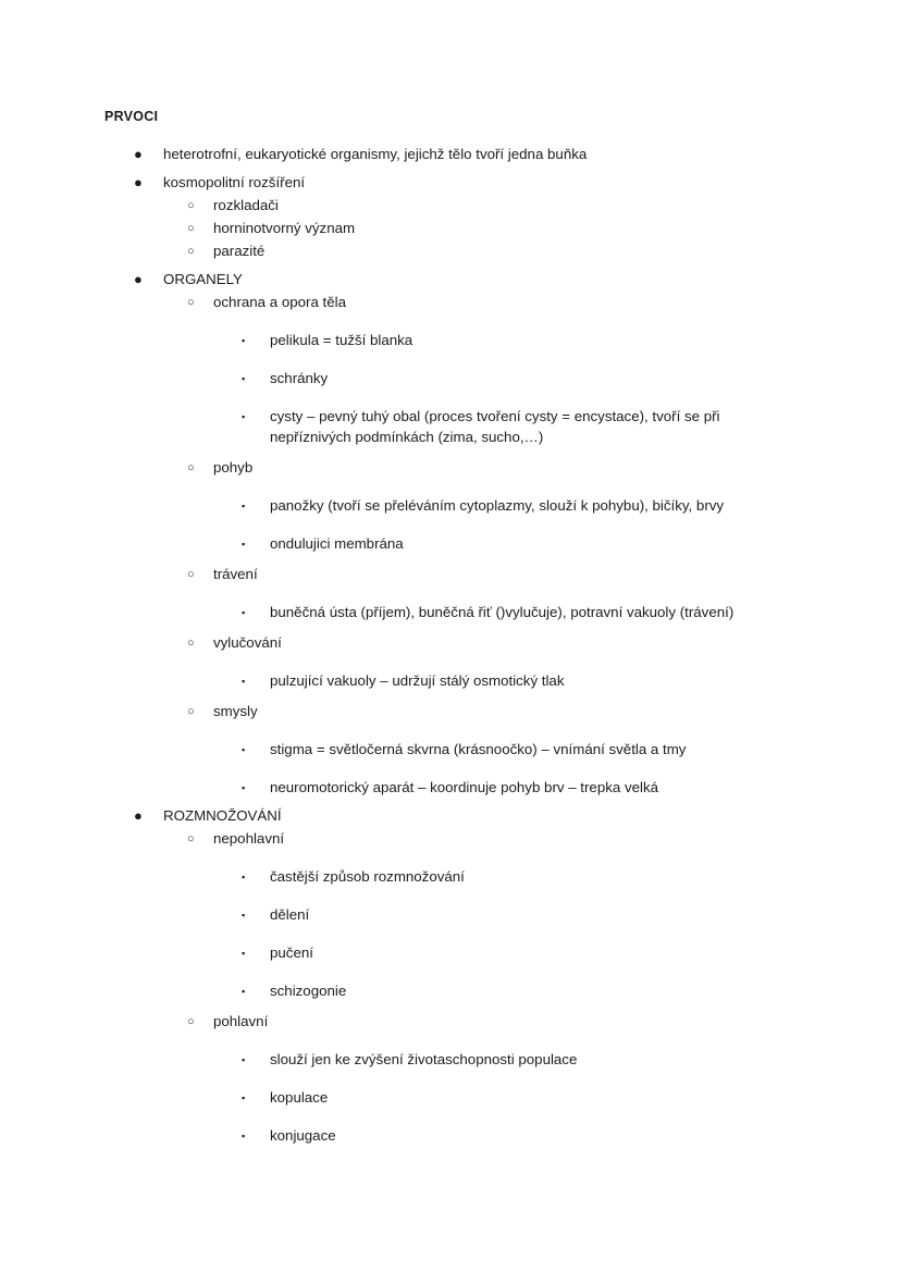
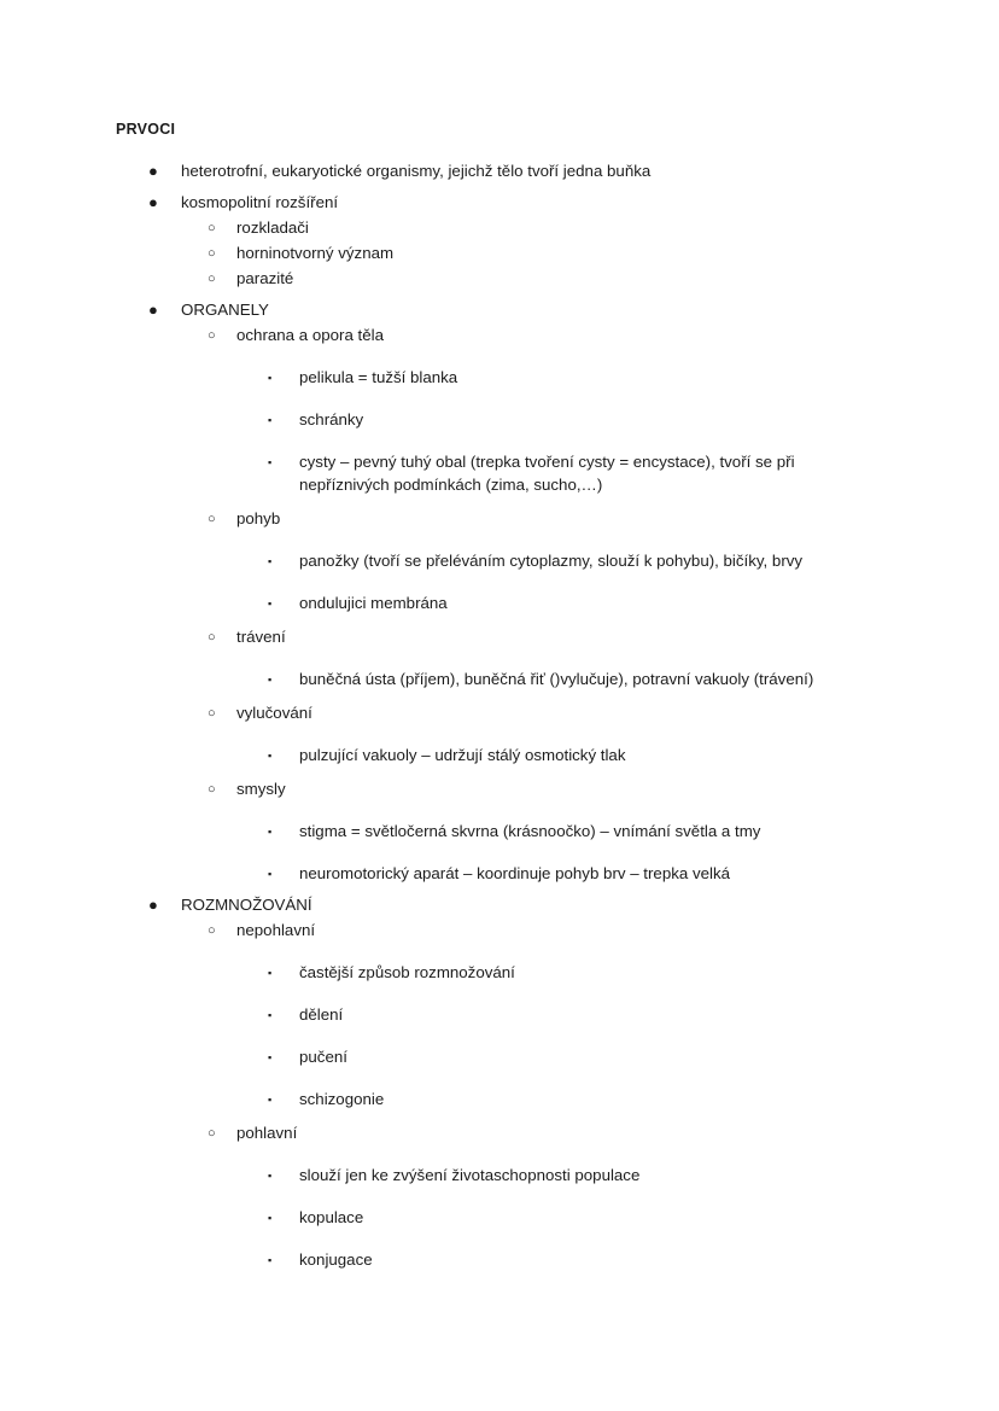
  PRVOCI
  ●
  heterotrofní, eukaryotické organismy, jejichž tělo tvoří jedna buňka
  ●
  kosmopolitní rozšíření
  ○
  rozkladači
  ○
  horninotvorný význam
  ○
  parazité
  ●
  ORGANELY
  ○
  ochrana a opora těla
  ▪
  pelikula = tužší blanka
  ▪
  schránky
  ▪
- cysty – pevný tuhý obal (proces tvoření cysty = encystace), tvoří se při nepříznivých podmínkách (zima, sucho,…)
+ cysty – pevný tuhý obal (trepka tvoření cysty = encystace), tvoří se při nepříznivých podmínkách (zima, sucho,…)
  ○
  pohyb
  ▪
  panožky (tvoří se přeléváním cytoplazmy, slouží k pohybu), bičíky, brvy
  ▪
  ondulujici membrána
  ○
  trávení
  ▪
  buněčná ústa (příjem), buněčná řiť ()vylučuje), potravní vakuoly (trávení)
  ○
  vylučování
  ▪
  pulzující vakuoly – udržují stálý osmotický tlak
  ○
  smysly
  ▪
  stigma = světločerná skvrna (krásnoočko) – vnímání světla a tmy
  ▪
  neuromotorický aparát – koordinuje pohyb brv – trepka velká
  ●
  ROZMNOŽOVÁNÍ
  ○
  nepohlavní
  ▪
  častější způsob rozmnožování
  ▪
  dělení
  ▪
  pučení
  ▪
  schizogonie
  ○
  pohlavní
  ▪
  slouží jen ke zvýšení životaschopnosti populace
  ▪
  kopulace
  ▪
  konjugace
